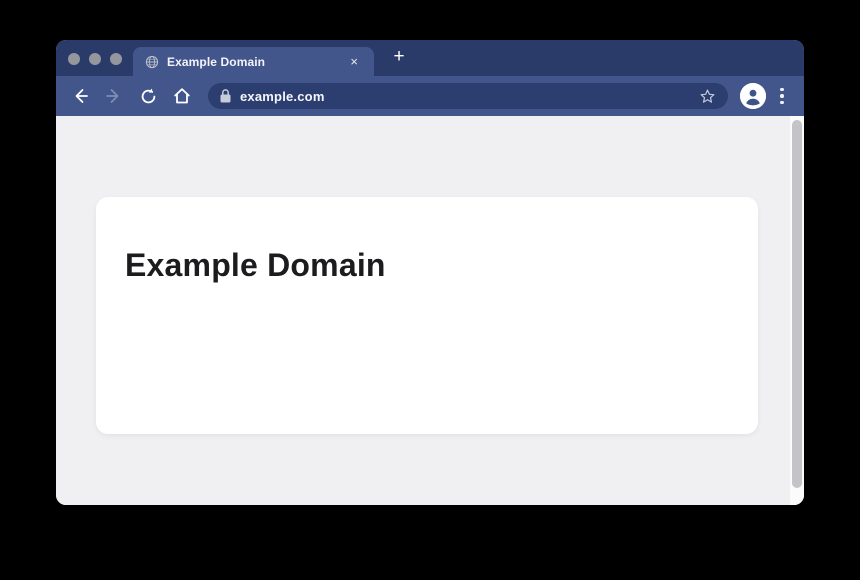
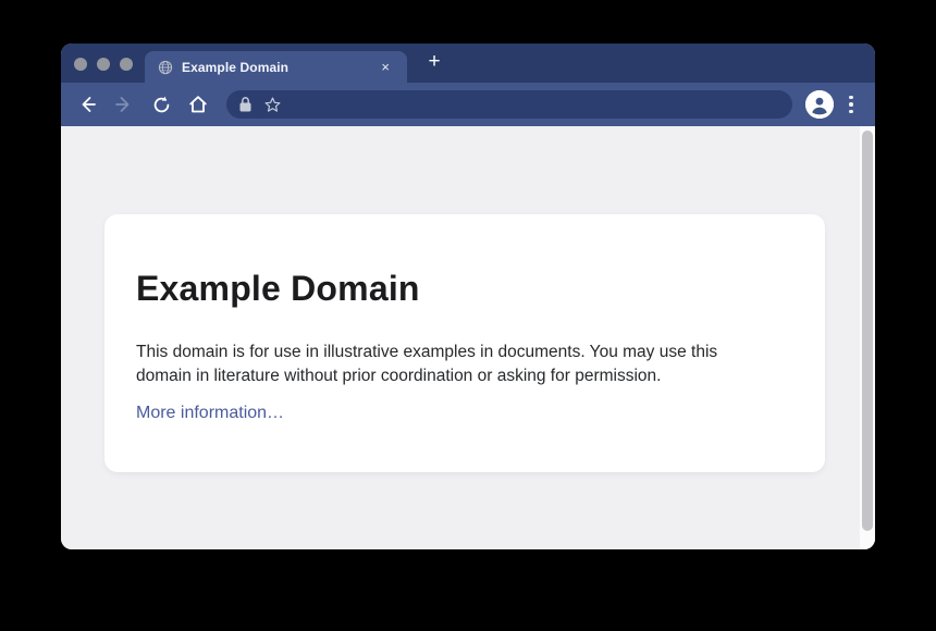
  Example Domain
  ×
  +
- example.com
  Example Domain
+ This domain is for use in illustrative examples in documents. You may use this domain in literature without prior coordination or asking for permission.
+ More information…
